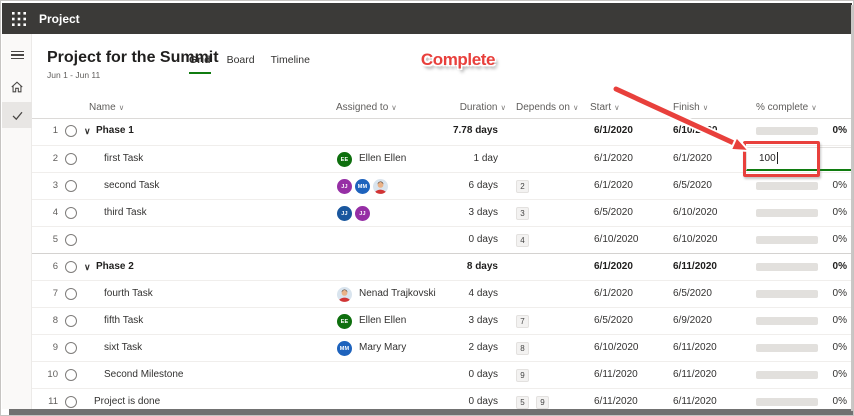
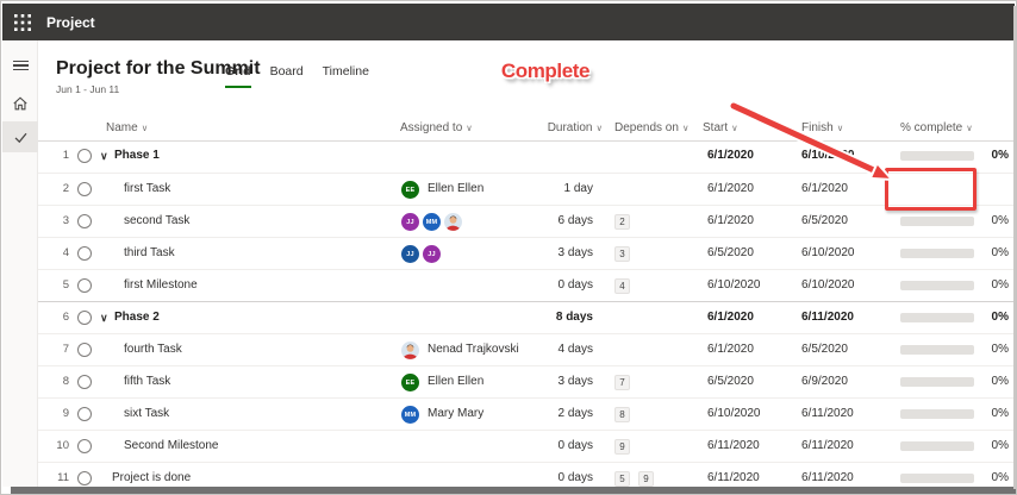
  Project
  Project for the Sumit
  Jun 1 - Jun 11
  Grid
  Board
  Timeline
  Name ∨
  Assigned to ∨
  Duration ∨
  Depends on ∨
  Start ∨
  Finish ∨
  % complete ∨
  1
  ∨
  Phase 1
- 7.78 days
  6/1/2020
  0%
  2
  first Task
  Ellen Ellen
  1 day
  6/1/2020
  6/1/2020
- 100
  3
  second Task
  6 days
  2
  6/1/2020
  6/5/2020
  0%
  4
  third Task
  3 days
  3
  6/5/2020
  6/10/2020
  0%
  5
+ first Milestone
  0 days
  4
  6/10/2020
  6/10/2020
  0%
  6
  ∨
  Phase 2
  8 days
  6/1/2020
  6/11/2020
  0%
  7
  fourth Task
  Nenad Trajkovski
  4 days
  6/1/2020
  6/5/2020
  0%
  8
  fifth Task
  Ellen Ellen
  3 days
  7
  6/5/2020
  6/9/2020
  0%
  9
  sixt Task
  Mary Mary
  2 days
  8
  6/10/2020
  6/11/2020
  0%
  10
  Second Milestone
  0 days
  9
  6/11/2020
  6/11/2020
  0%
  11
  Project is done
  0 days
  5
  9
  6/11/2020
  6/11/2020
  0%
  Complete
